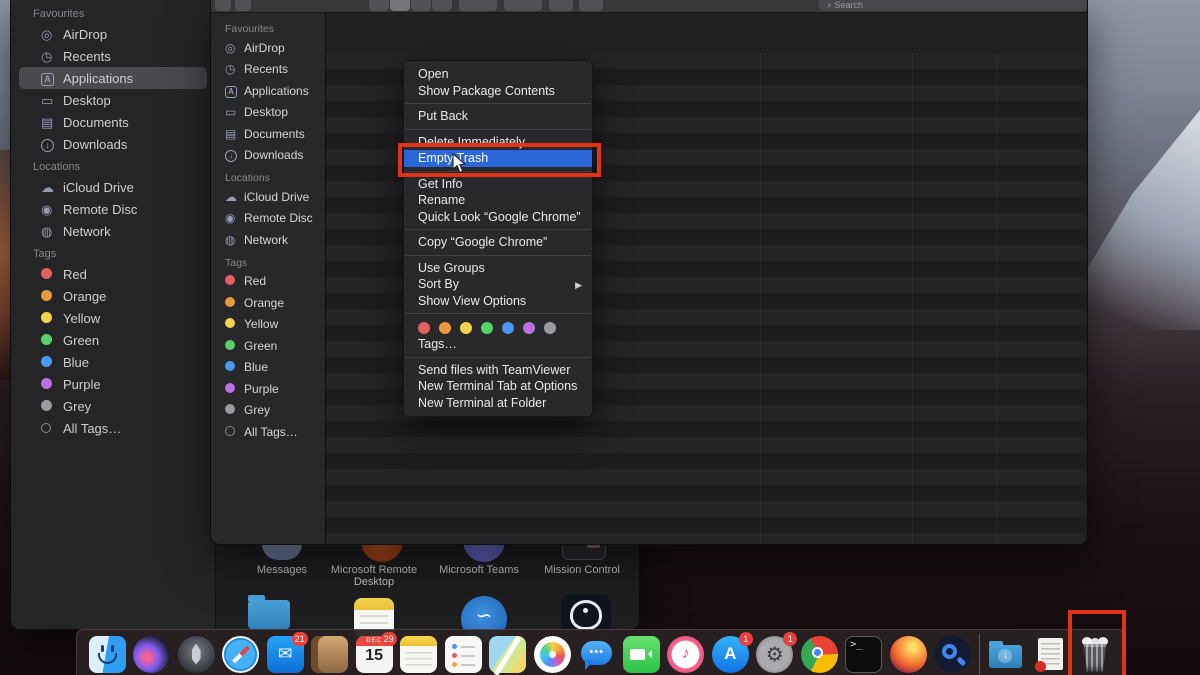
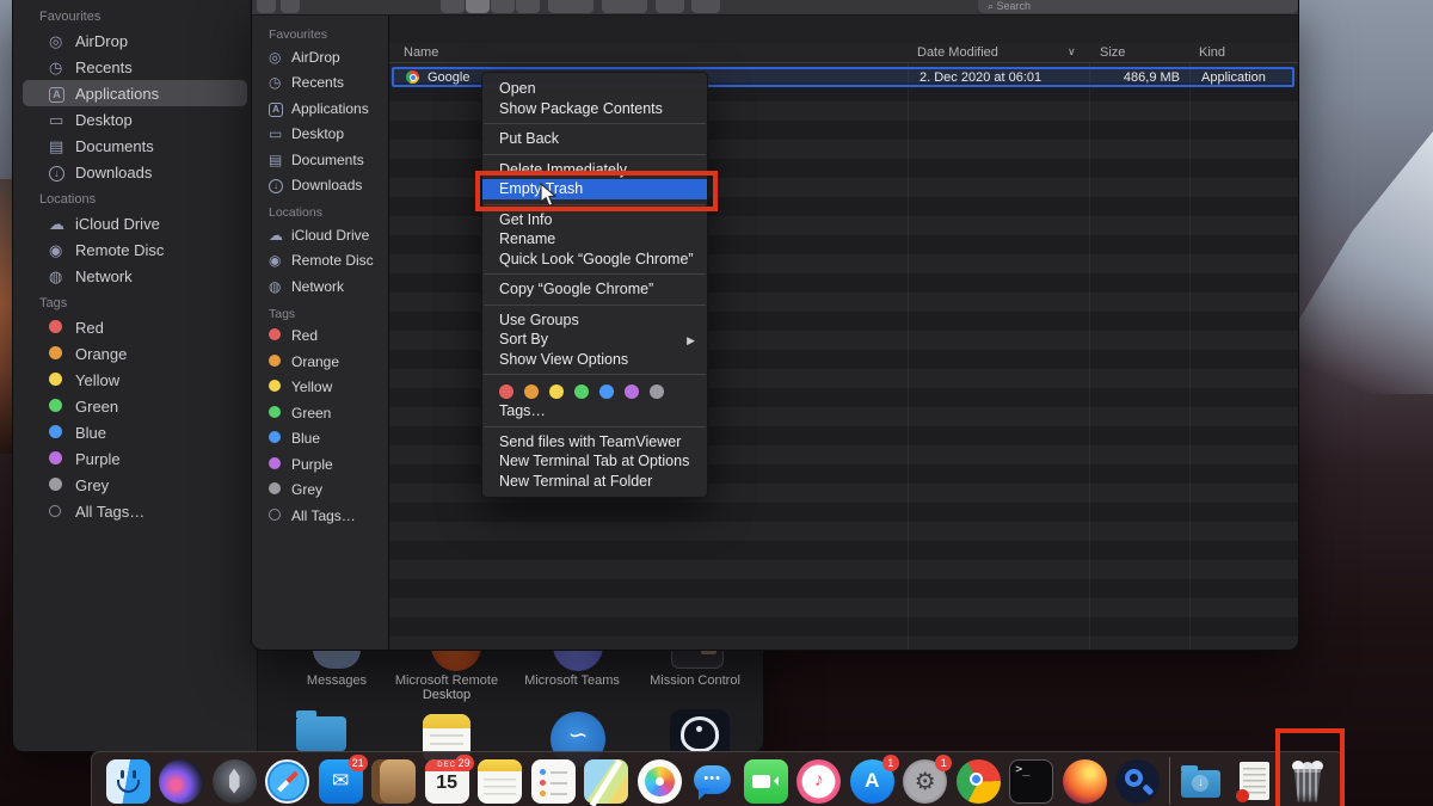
  Favourites
  ◎
  AirDrop
  ◷
  Recents
  A
  Applications
  ▭
  Desktop
  ▤
  Documents
  ↓
  Downloads
  Locations
  ☁
  iCloud Drive
  ◉
  Remote Disc
  ◍
  Network
  Tags
  Red
  Orange
  Yellow
  Green
  Blue
  Purple
  Grey
  All Tags…
  Messages
  Microsoft Remote Desktop
  Microsoft Teams
  Mission Control
  ∽
  ⌕ Search
  Favourites
  ◎
  AirDrop
  ◷
  Recents
  A
  Applications
  ▭
  Desktop
  ▤
  Documents
  ↓
  Downloads
  Locations
  ☁
  iCloud Drive
  ◉
  Remote Disc
  ◍
  Network
  Tags
  Red
  Orange
  Yellow
  Green
  Blue
  Purple
  Grey
  All Tags…
+ Name
+ Date Modified
+ ∨
+ Size
+ Kind
+ Google
+ 2. Dec 2020 at 06:01
+ 486,9 MB
+ Application
  Open
  Show Package Contents
  Put Back
  Delete Immediately
  Empty Trash
  Get Info
  Rename
  Quick Look “Google Chrome”
  Copy “Google Chrome”
  Use Groups
  Sort By
  ▶
  Show View Options
  Tags…
  Send files with TeamViewer
  New Terminal Tab at Options
  New Terminal at Folder
  ✉
  21
  15
  29
  •••
  ♪
  A
  1
  ⚙
  1
  >_
  ↓
